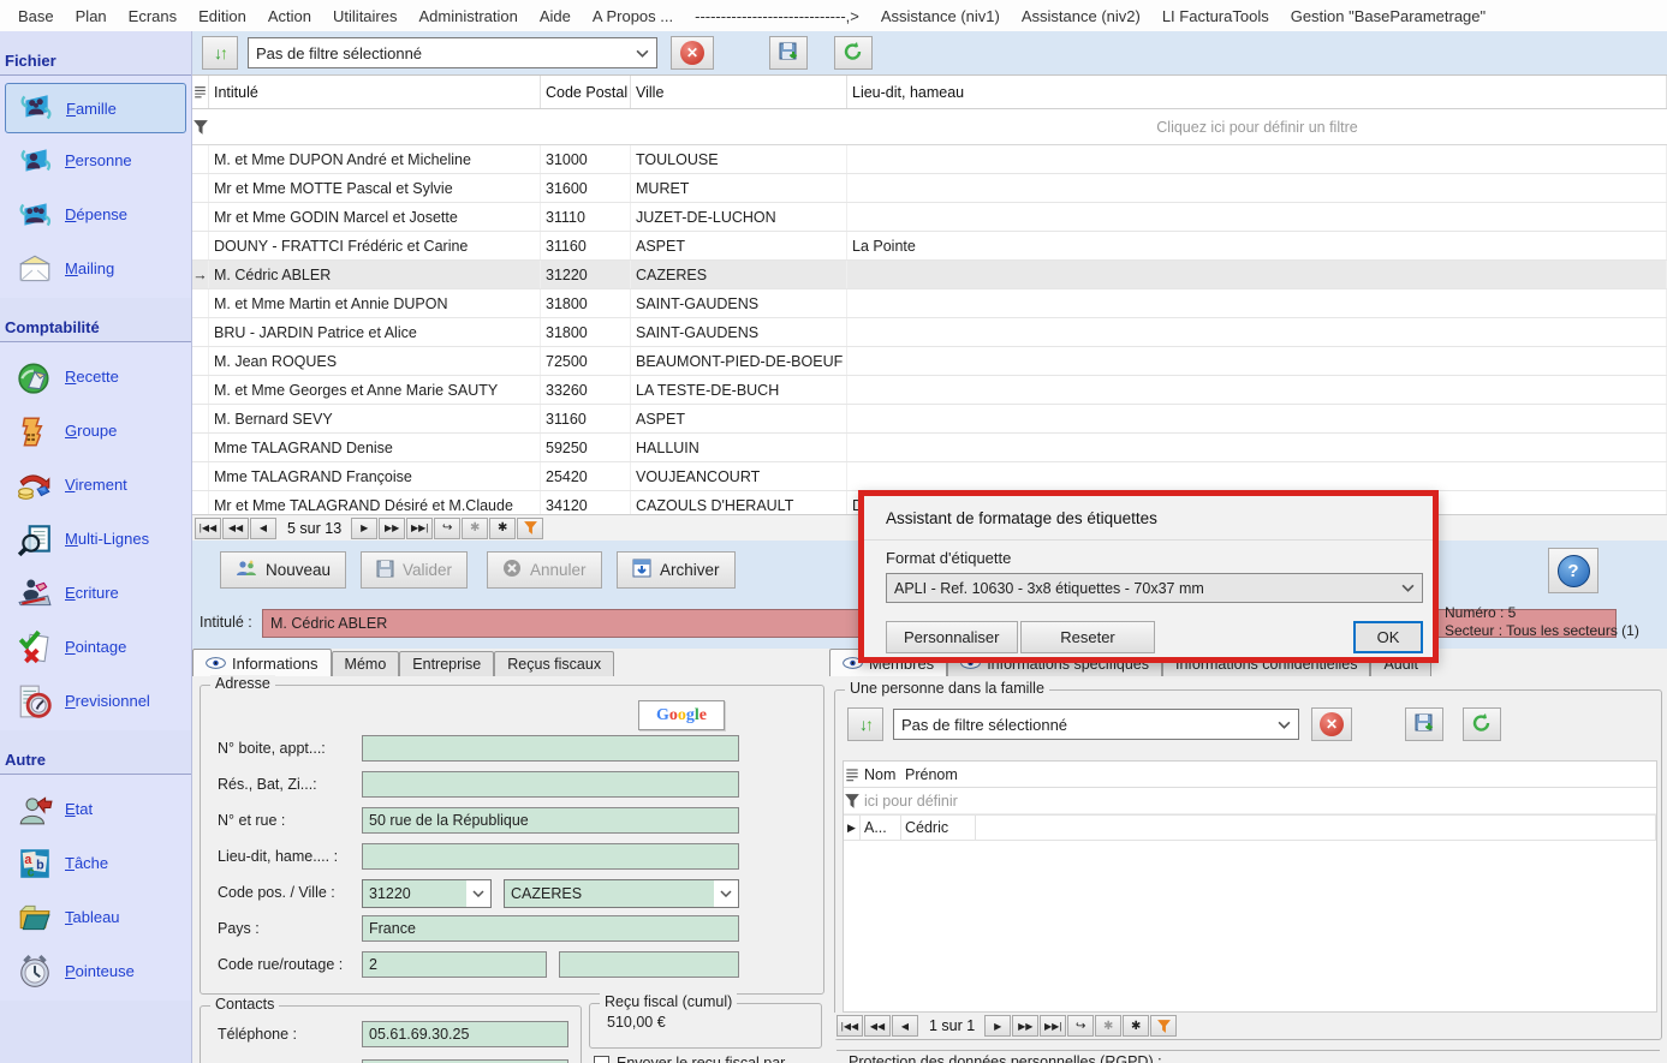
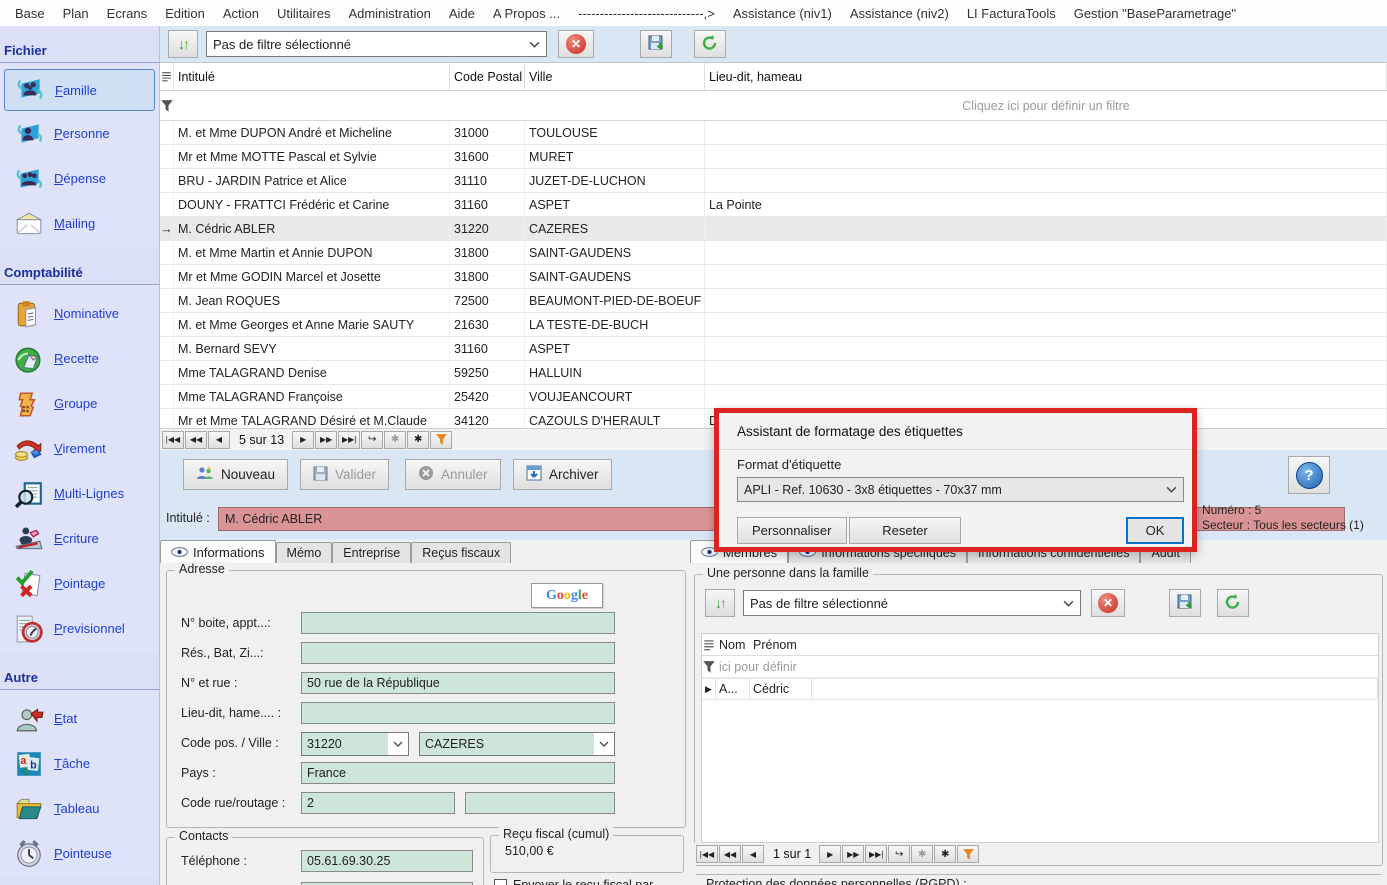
  Base
  Plan
  Ecrans
  Edition
  Action
  Utilitaires
  Administration
  Aide
  A Propos ...
  -----------------------------,>
  Assistance (niv1)
  Assistance (niv2)
  LI FacturaTools
  Gestion "BaseParametrage"
  Fichier
  Famille
  Personne
  Dépense
  Mailing
  Comptabilité
+ Nominative
  Recette
  Groupe
  Virement
  Multi-Lignes
  Ecriture
  Pointage
  Previsionnel
  Autre
  Etat
  a
  b
  c
  Tâche
  Tableau
  Pointeuse
  ↓↑
  Pas de filtre sélectionné
  ✕
  Intitulé
  Code Postal
  Ville
  Lieu-dit, hameau
  Cliquez ici pour définir un filtre
  M. et Mme DUPON André et Micheline
  31000
  TOULOUSE
  Mr et Mme MOTTE Pascal et Sylvie
  31600
  MURET
- Mr et Mme GODIN Marcel et Josette
+ BRU - JARDIN Patrice et Alice
  31110
  JUZET-DE-LUCHON
  DOUNY - FRATTCI Frédéric et Carine
  31160
  ASPET
  La Pointe
  →
  M. Cédric ABLER
  31220
  CAZERES
  M. et Mme Martin et Annie DUPON
  31800
  SAINT-GAUDENS
- BRU - JARDIN Patrice et Alice
+ Mr et Mme GODIN Marcel et Josette
  31800
  SAINT-GAUDENS
  M. Jean ROQUES
  72500
  BEAUMONT-PIED-DE-BOEUF
  M. et Mme Georges et Anne Marie SAUTY
- 33260
+ 21630
  LA TESTE-DE-BUCH
  M. Bernard SEVY
  31160
  ASPET
  Mme TALAGRAND Denise
  59250
  HALLUIN
  Mme TALAGRAND Françoise
  25420
  VOUJEANCOURT
  Mr et Mme TALAGRAND Désiré et M.Claude
  34120
  CAZOULS D'HERAULT
  |◀◀
  ◀◀
  ◀
  5 sur 13
  ▶
  ▶▶
  ▶▶|
  ↪
  ✱
  ✱
  Nouveau
  Valider
  Annuler
  Archiver
  ?
  Intitulé :
  M. Cédric ABLER
  Numéro : 5
  Secteur : Tous les secteurs (1)
  Informations
  Mémo
  Entreprise
  Reçus fiscaux
  Adresse
  G
  o
  o
  g
  l
  e
  N° boite, appt...:
  Rés., Bat, Zi...:
  N° et rue :
  50 rue de la République
  Lieu-dit, hame.... :
  Code pos. / Ville :
  31220
  CAZERES
  Pays :
  France
  Code rue/routage :
  2
  Contacts
  Téléphone :
  05.61.69.30.25
  Reçu fiscal (cumul)
  510,00 €
  Membres
  Informations spécifiques
  Informations confidentielles
  Audit
  Une personne dans la famille
  ↓↑
  Pas de filtre sélectionné
  ✕
  Nom
  Prénom
  ici pour définir
  ▶
  A...
  Cédric
  |◀◀
  ◀◀
  ◀
  1 sur 1
  ▶
  ▶▶
  ▶▶|
  ↪
  ✱
  ✱
  Protection des données personnelles (RGPD) :
  Assistant de formatage des étiquettes
  Format d'étiquette
  APLI - Ref. 10630 - 3x8 étiquettes - 70x37 mm
  Personnaliser
  Reseter
  OK
